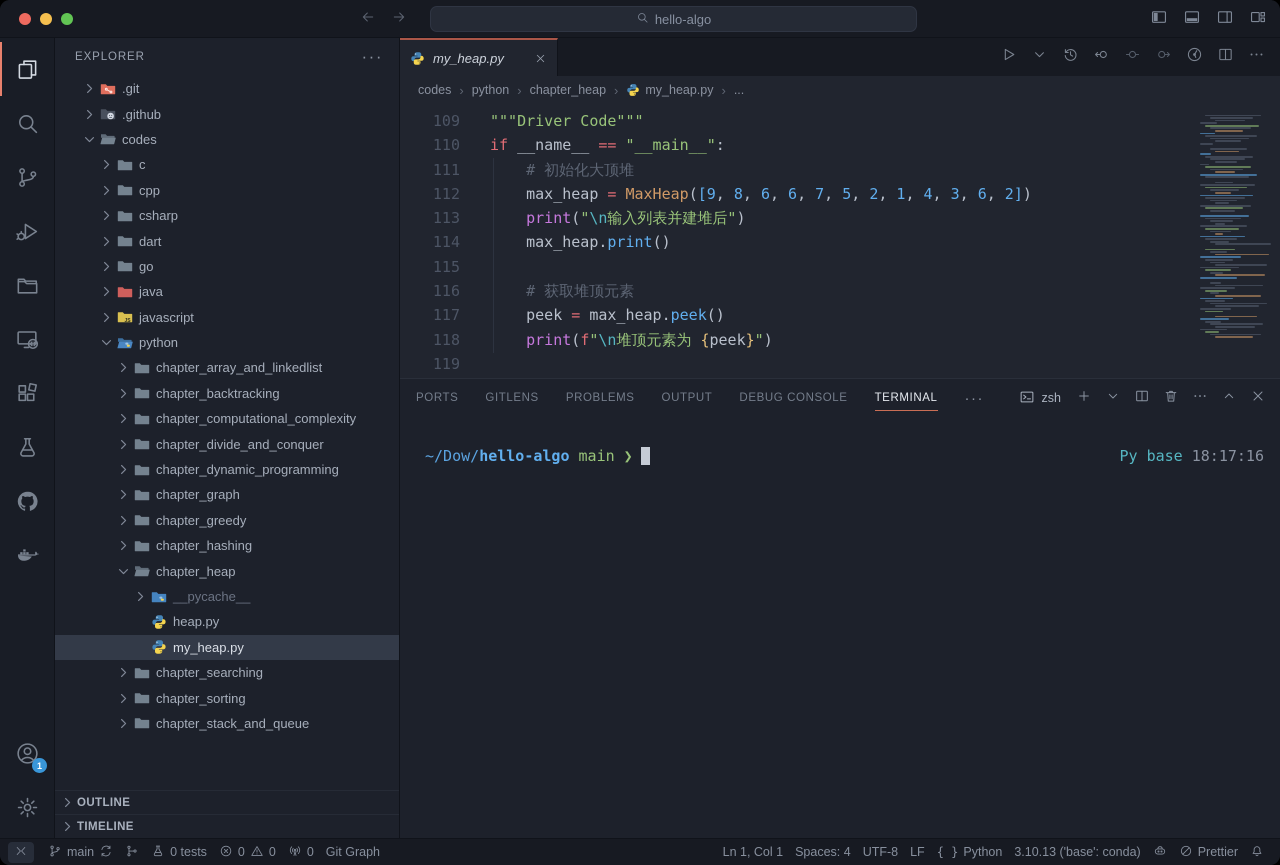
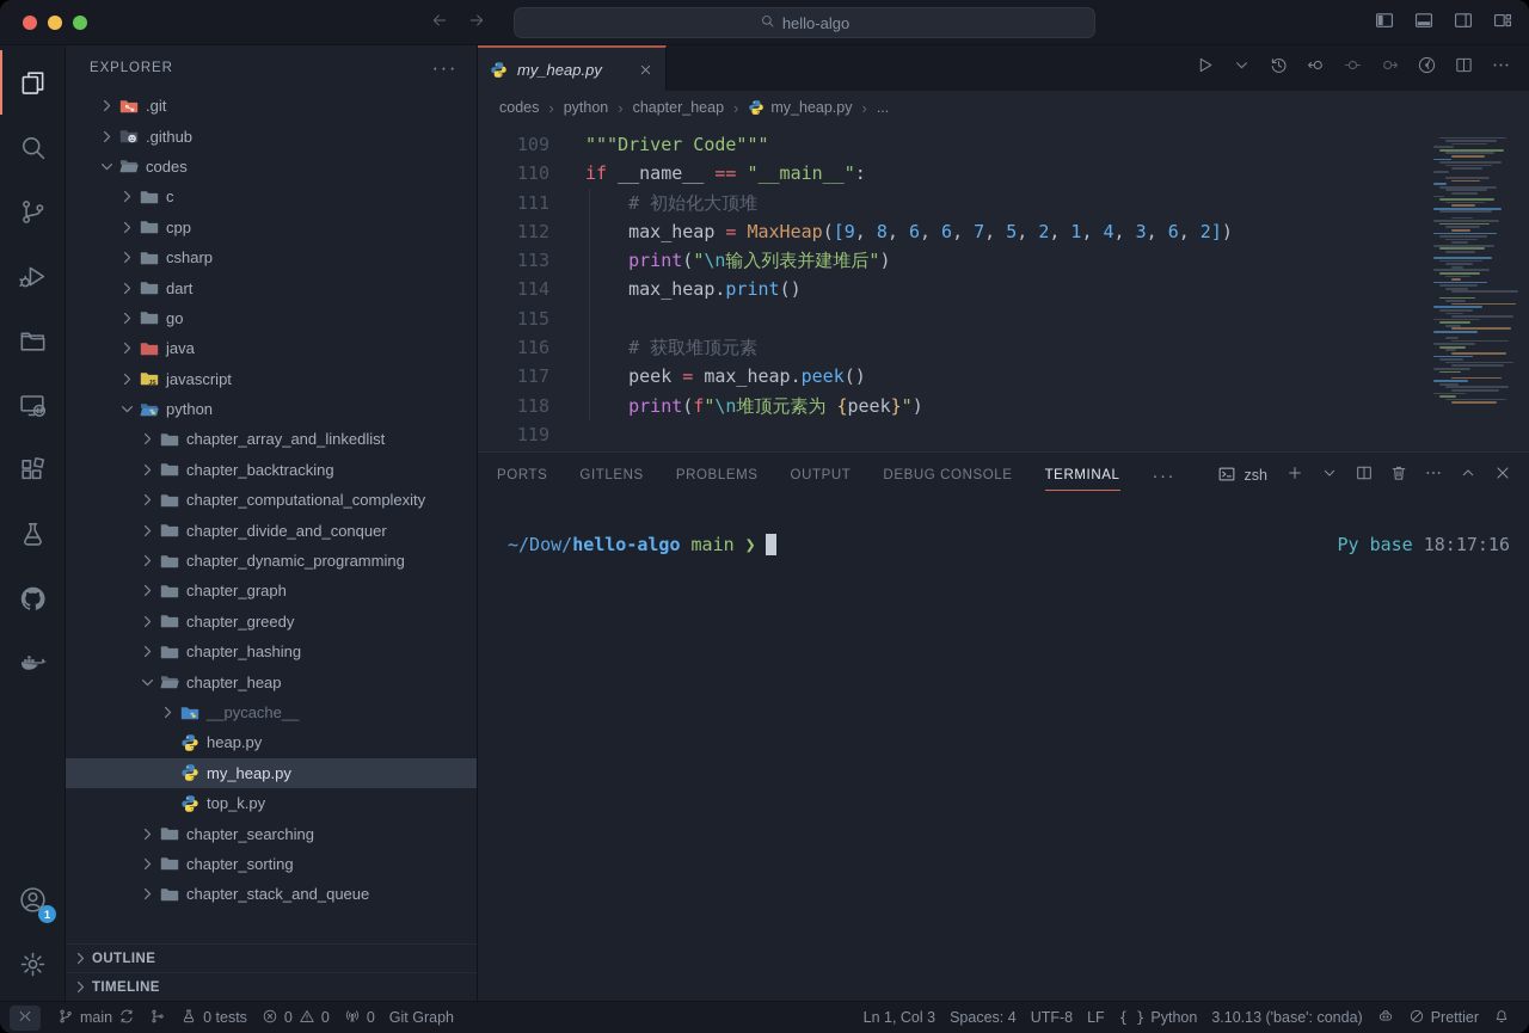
  hello-algo
  1
  EXPLORER
  ···
  .git
  .github
  codes
  c
  cpp
  csharp
  dart
  go
  java
  javascript
  python
  chapter_array_and_linkedlist
  chapter_backtracking
  chapter_computational_complexity
  chapter_divide_and_conquer
  chapter_dynamic_programming
  chapter_graph
  chapter_greedy
  chapter_hashing
  chapter_heap
  __pycache__
  heap.py
  my_heap.py
+ top_k.py
  chapter_searching
  chapter_sorting
  chapter_stack_and_queue
  OUTLINE
  TIMELINE
  my_heap.py
  codes
  ›
  python
  ›
  chapter_heap
  ›
  my_heap.py
  ›
  ...
  109
  """Driver Code"""
  110
  if __name__ == "__main__":
  111
  # 初始化大顶堆
  112
  max_heap = MaxHeap([9, 8, 6, 6, 7, 5, 2, 1, 4, 3, 6, 2])
  113
  print("\n输入列表并建堆后")
  114
  max_heap.print()
  115
  116
  # 获取堆顶元素
  117
  peek = max_heap.peek()
  118
  print(f"\n堆顶元素为 {peek}")
  119
  PORTS
  GITLENS
  PROBLEMS
  OUTPUT
  DEBUG CONSOLE
  TERMINAL
  ···
  zsh
  ~/Dow/
  hello-algo
  main
  ❯
  Py base 18:17:16
  main
  0 tests
  0
  0
  0
  Git Graph
- Ln 1, Col 1
+ Ln 1, Col 3
  Spaces: 4
  UTF-8
  LF
  { }
  Python
  3.10.13 ('base': conda)
  Prettier
